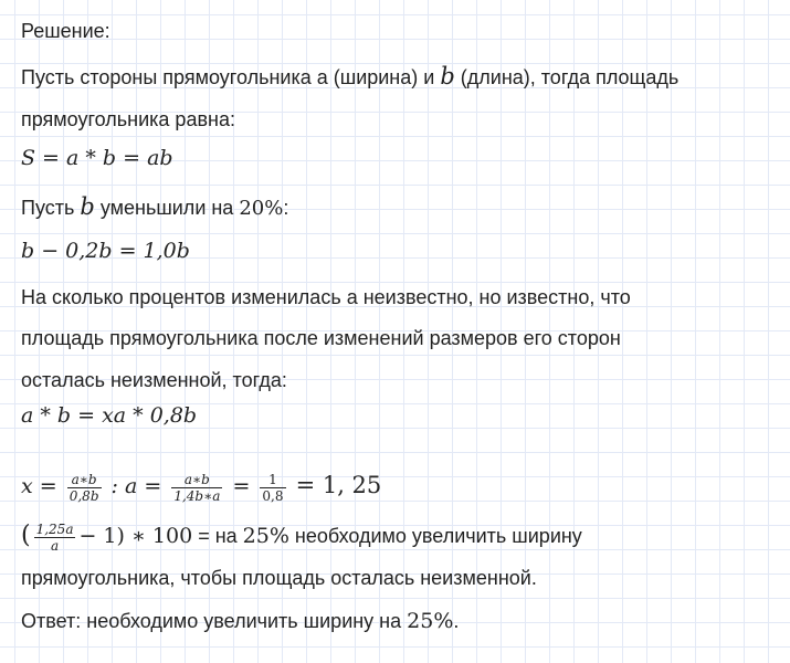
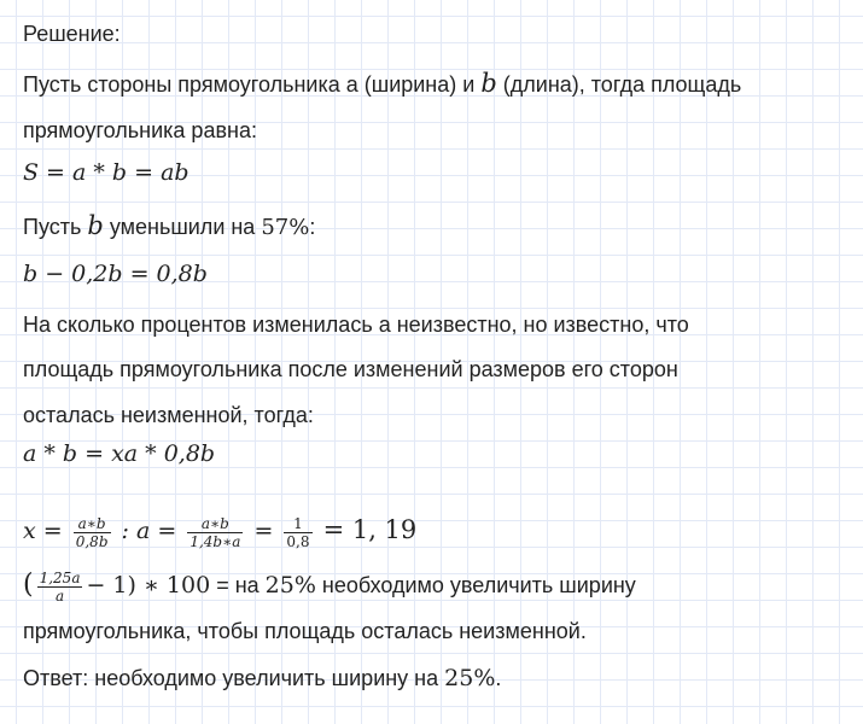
  Решение:
  Пусть стороны прямоугольника а (ширина) и b (длина), тогда площадь
  прямоугольника равна:
  S = a * b = ab
- Пусть b уменьшили на 20%:
+ Пусть b уменьшили на 57%:
- b − 0,2b = 1,0b
+ b − 0,2b = 0,8b
  На сколько процентов изменилась а неизвестно, но известно, что
  площадь прямоугольника после изменений размеров его сторон
  осталась неизменной, тогда:
  a * b = xa * 0,8b
  x =
  a∗b
  0,8b
  : a =
  a∗b
  1,4b∗a
  =
  1
  0,8
- = 1, 25
+ = 1, 19
  (
  1,25a
  a
  − 1) ∗ 100 = на 25% необходимо увеличить ширину
  прямоугольника, чтобы площадь осталась неизменной.
  Ответ: необходимо увеличить ширину на 25%.
